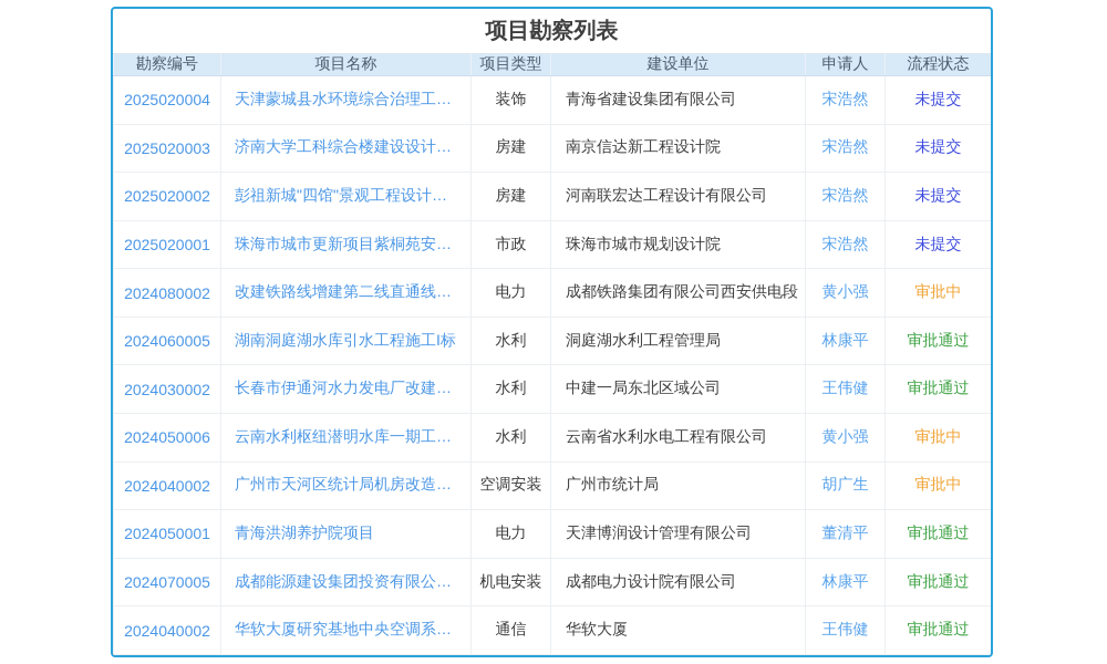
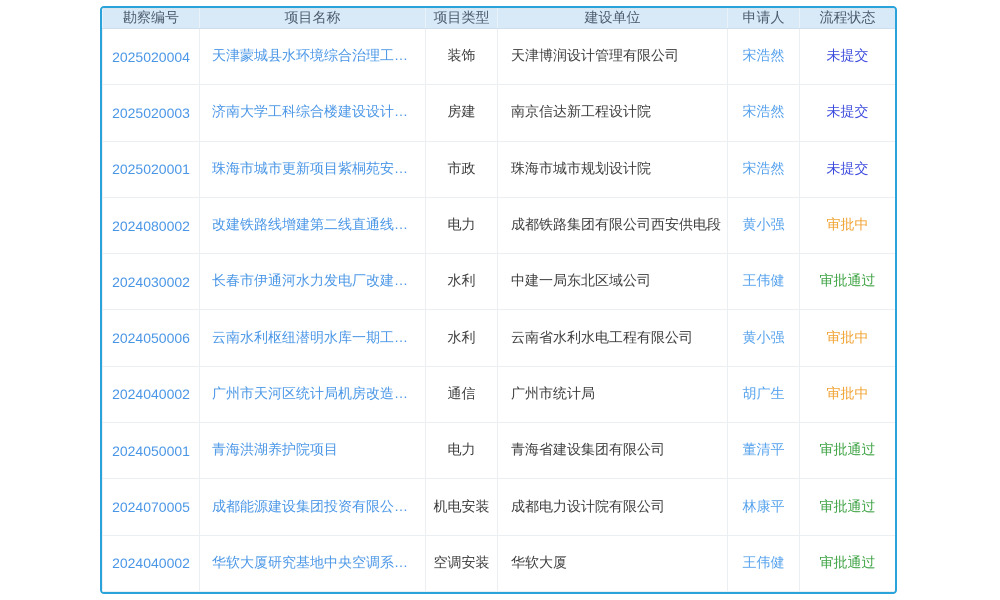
- 项目勘察列表
  勘察编号	项目名称	项目类型	建设单位	申请人	流程状态
- 2025020004	天津蒙城县水环境综合治理工程...	装饰	青海省建设集团有限公司	宋浩然	未提交
+ 2025020004	天津蒙城县水环境综合治理工程...	装饰	天津博润设计管理有限公司	宋浩然	未提交
  2025020003	济南大学工科综合楼建设设计项目	房建	南京信达新工程设计院	宋浩然	未提交
- 2025020002	彭祖新城"四馆"景观工程设计项目	房建	河南联宏达工程设计有限公司	宋浩然	未提交
  2025020001	珠海市城市更新项目紫桐苑安置...	市政	珠海市城市规划设计院	宋浩然	未提交
  2024080002	改建铁路线增建第二线直通线（...	电力	成都铁路集团有限公司西安供电段	黄小强	审批中
- 2024060005	湖南洞庭湖水库引水工程施工I标	水利	洞庭湖水利工程管理局	林康平	审批通过
  2024030002	长春市伊通河水力发电厂改建工程	水利	中建一局东北区域公司	王伟健	审批通过
  2024050006	云南水利枢纽潜明水库一期工程...	水利	云南省水利水电工程有限公司	黄小强	审批中
- 2024040002	广州市天河区统计局机房改造项目	空调安装	广州市统计局	胡广生	审批中
+ 2024040002	广州市天河区统计局机房改造项目	通信	广州市统计局	胡广生	审批中
- 2024050001	青海洪湖养护院项目	电力	天津博润设计管理有限公司	董清平	审批通过
+ 2024050001	青海洪湖养护院项目	电力	青海省建设集团有限公司	董清平	审批通过
  2024070005	成都能源建设集团投资有限公司...	机电安装	成都电力设计院有限公司	林康平	审批通过
- 2024040002	华软大厦研究基地中央空调系统...	通信	华软大厦	王伟健	审批通过
+ 2024040002	华软大厦研究基地中央空调系统...	空调安装	华软大厦	王伟健	审批通过
